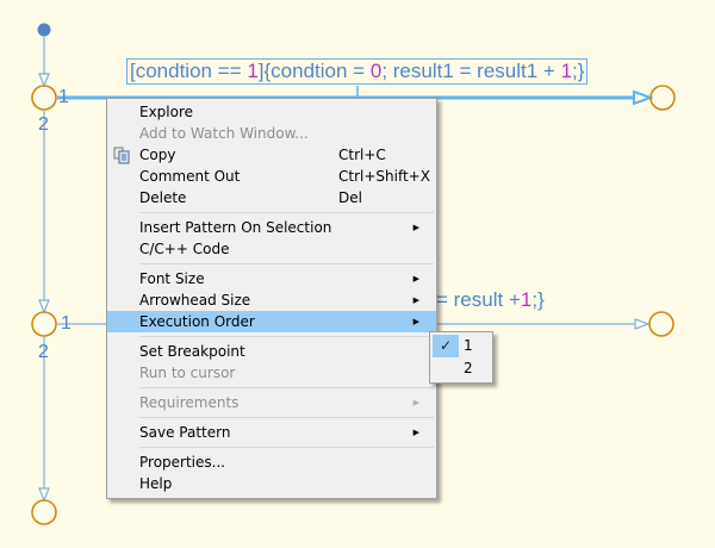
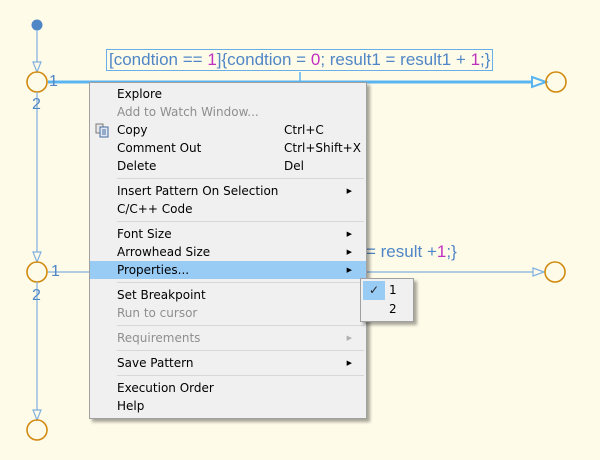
  1
  2
  1
  2
  [condtion == 1]{condtion = 0; result1 = result1 + 1;}
  = result +1;}
  Explore
  Add to Watch Window...
  Copy
  Ctrl+C
  Comment Out
  Ctrl+Shift+X
  Delete
  Del
  Insert Pattern On Selection
  ▶
  C/C++ Code
  Font Size
  ▶
  Arrowhead Size
  ▶
- Execution Order
+ Properties...
  ▶
  Set Breakpoint
  Run to cursor
  Requirements
  ▶
  Save Pattern
  ▶
- Properties...
+ Execution Order
  Help
  ✓
  1
  2
